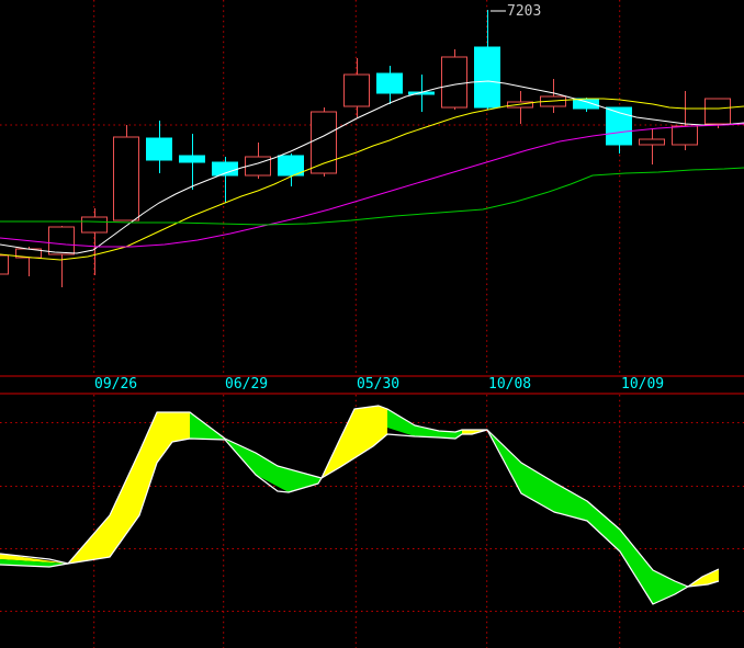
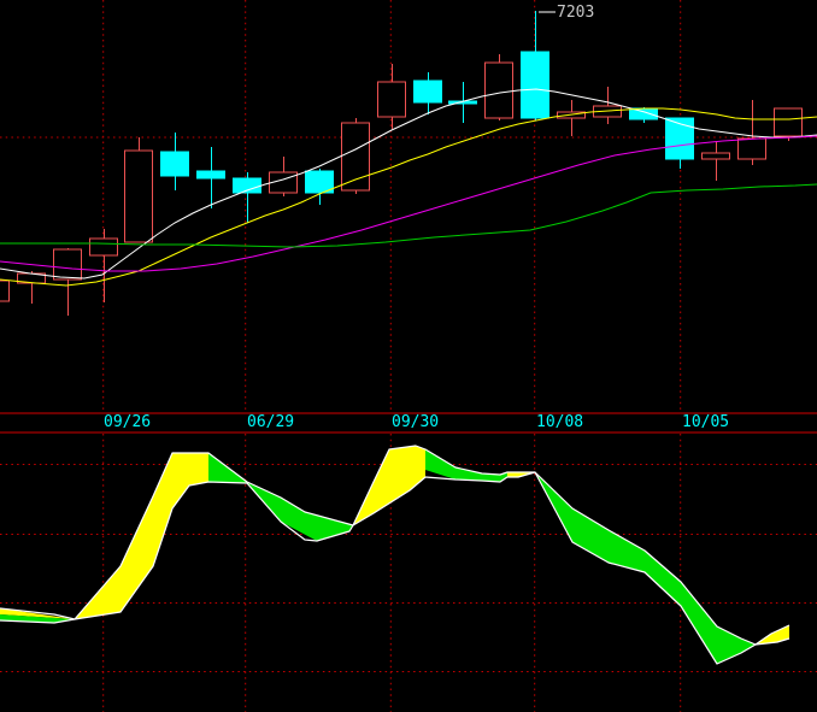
  7203
  09/26
  06/29
- 05/30
+ 09/30
  10/08
- 10/09
+ 10/05
